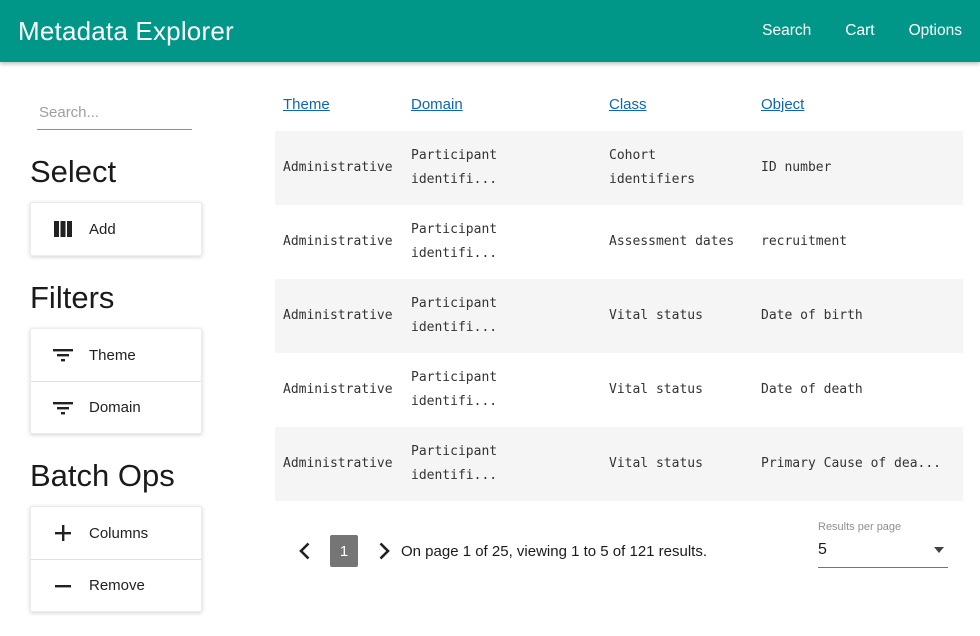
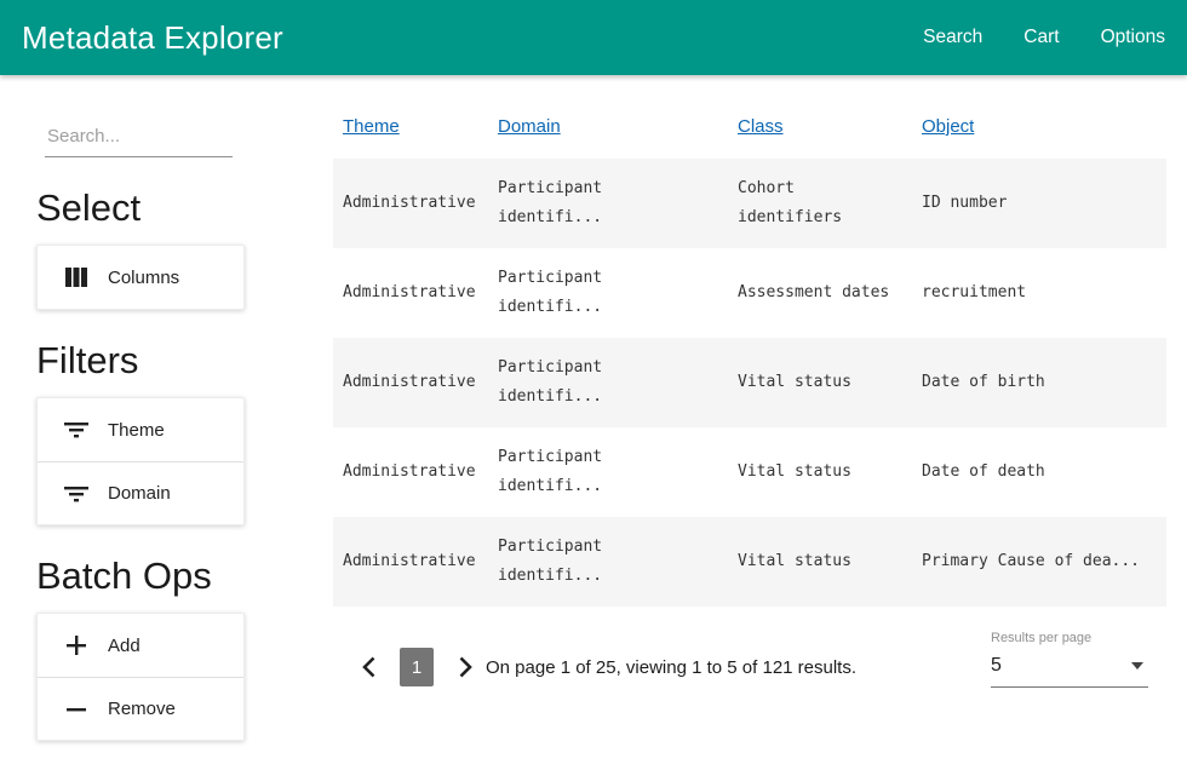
  Metadata Explorer
  Search
  Cart
  Options
  Search...
  Select
- Add
+ Columns
  Filters
  Theme
  Domain
  Batch Ops
- Columns
+ Add
  Remove
  Theme
  Domain
  Class
  Object
  Administrative
  Participant identifi...
  Cohort identifiers
  ID number
  Administrative
  Participant identifi...
  Assessment dates
  recruitment
  Administrative
  Participant identifi...
  Vital status
  Date of birth
  Administrative
  Participant identifi...
  Vital status
  Date of death
  Administrative
  Participant identifi...
  Vital status
  Primary Cause of dea...
  1
  On page 1 of 25, viewing 1 to 5 of 121 results.
  Results per page
  5
